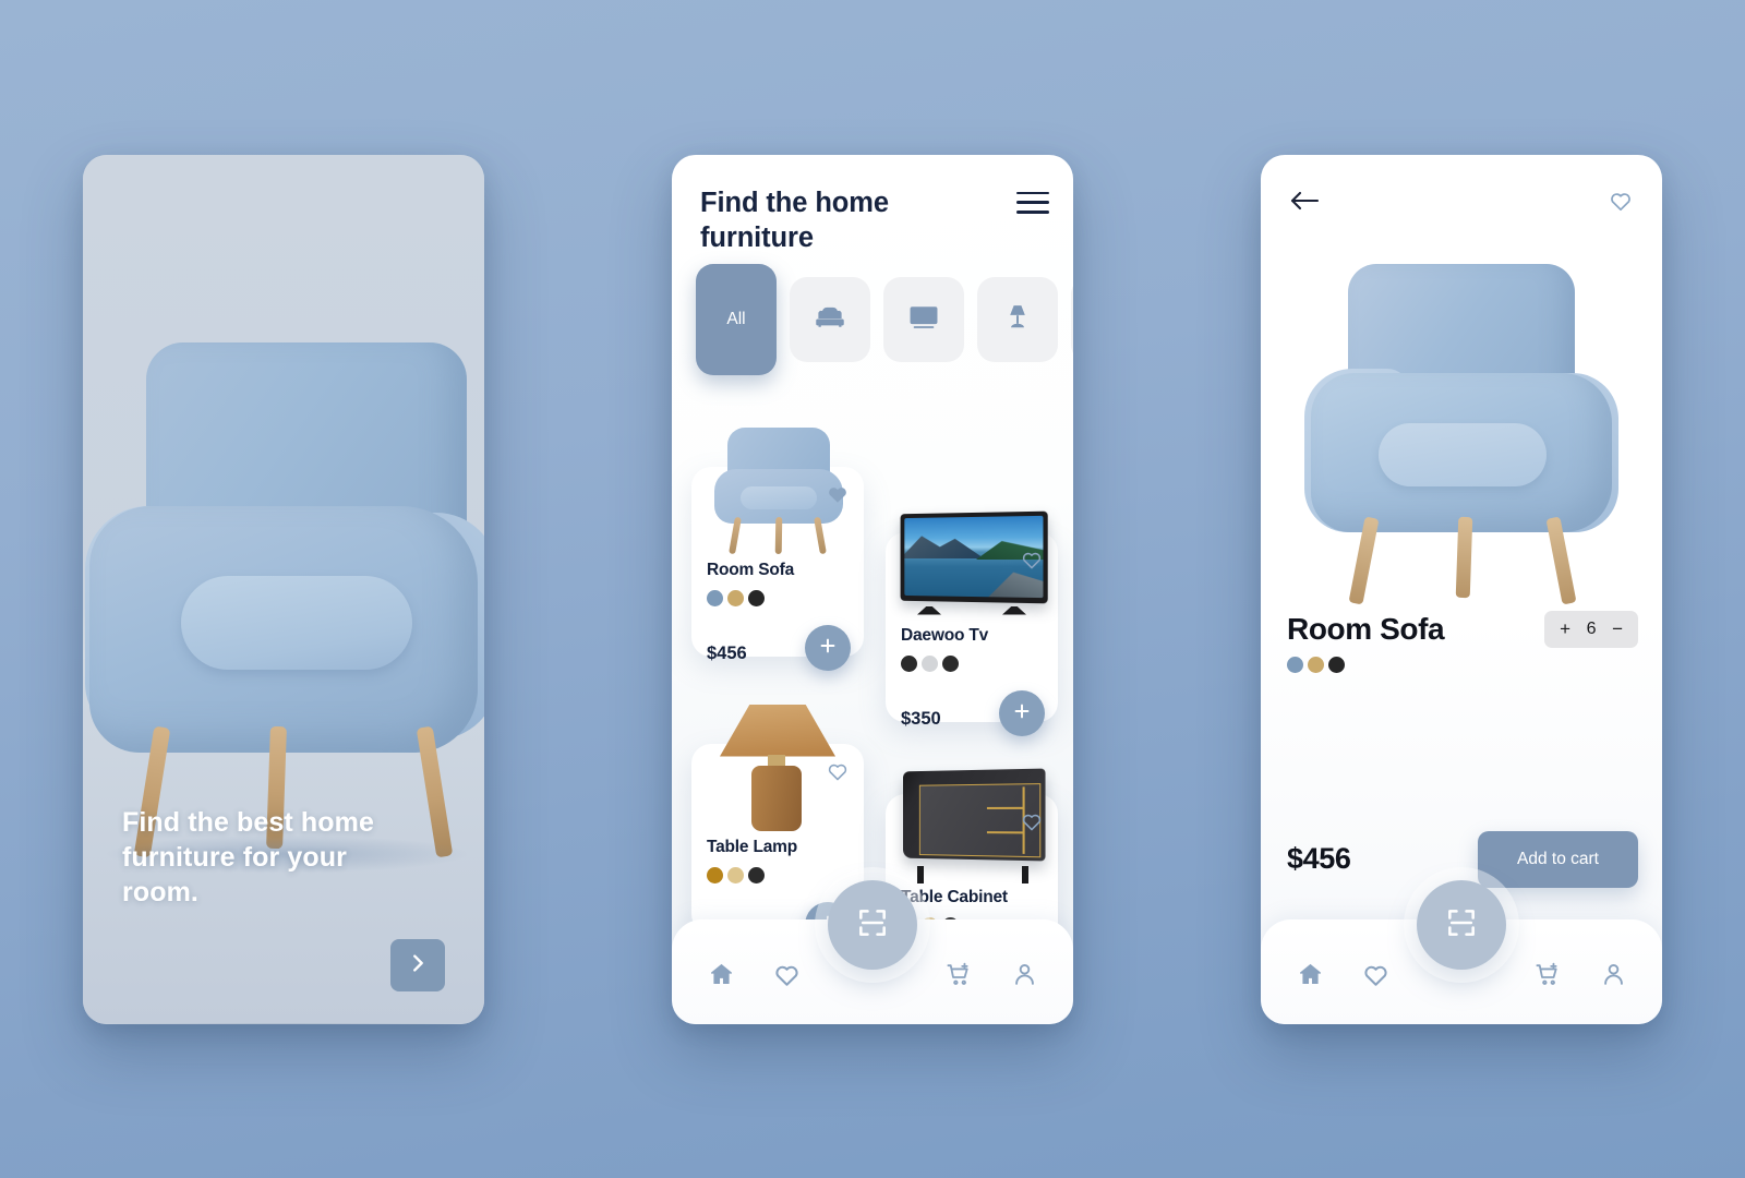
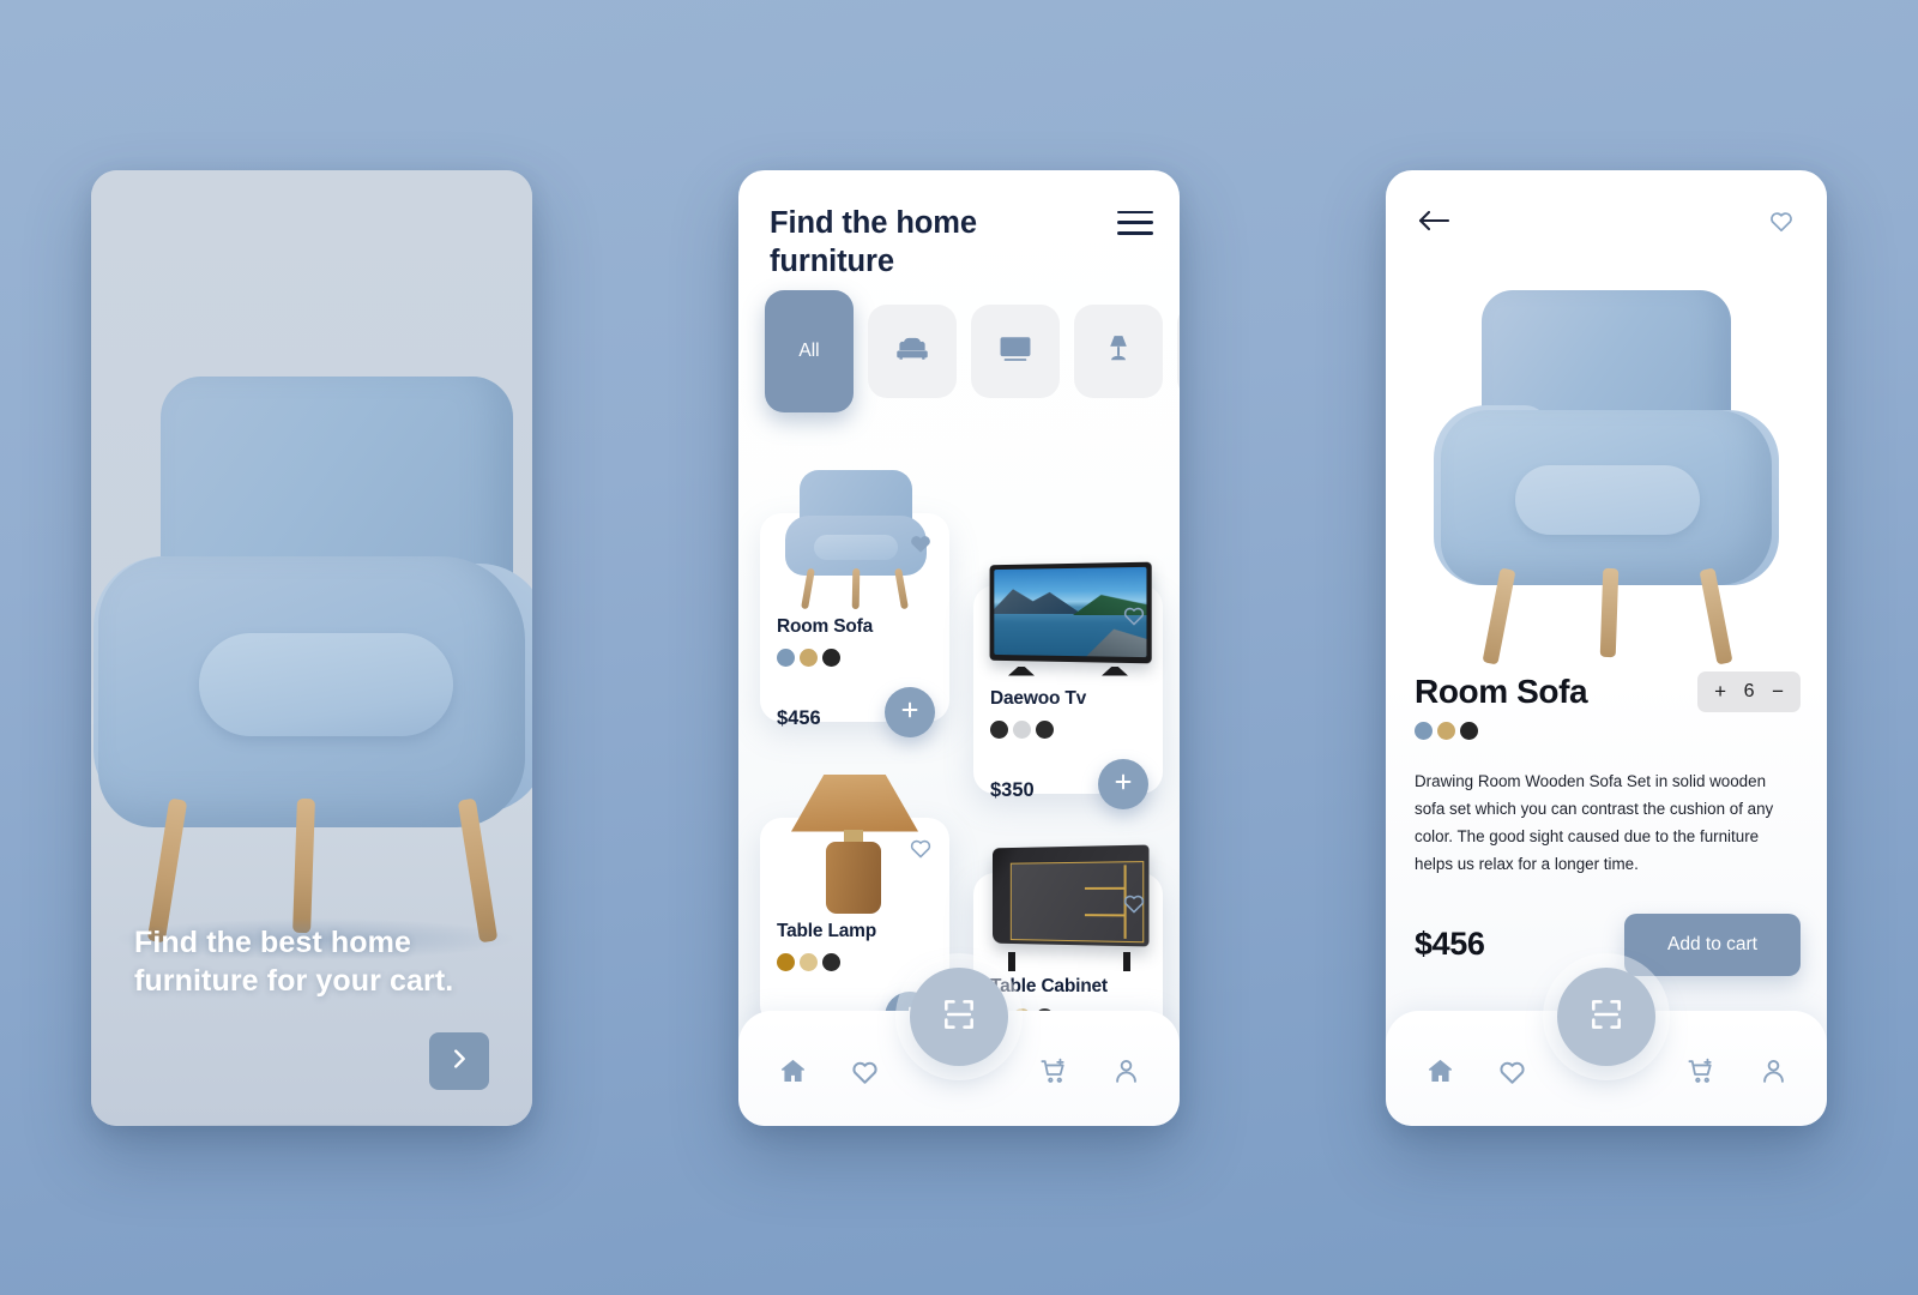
- Find the best home furniture for your room.
+ Find the best home furniture for your cart.
  Find the home furniture
  All
  Room Sofa
  $456
  Daewoo Tv
  $350
  Table Lamp
  ble Cabinet
  Room Sofa
  +
  6
  −
+ Drawing Room Wooden Sofa Set in solid wooden sofa set which you can contrast the cushion of any color. The good sight caused due to the furniture helps us relax for a longer time.
  $456
  Add to cart
